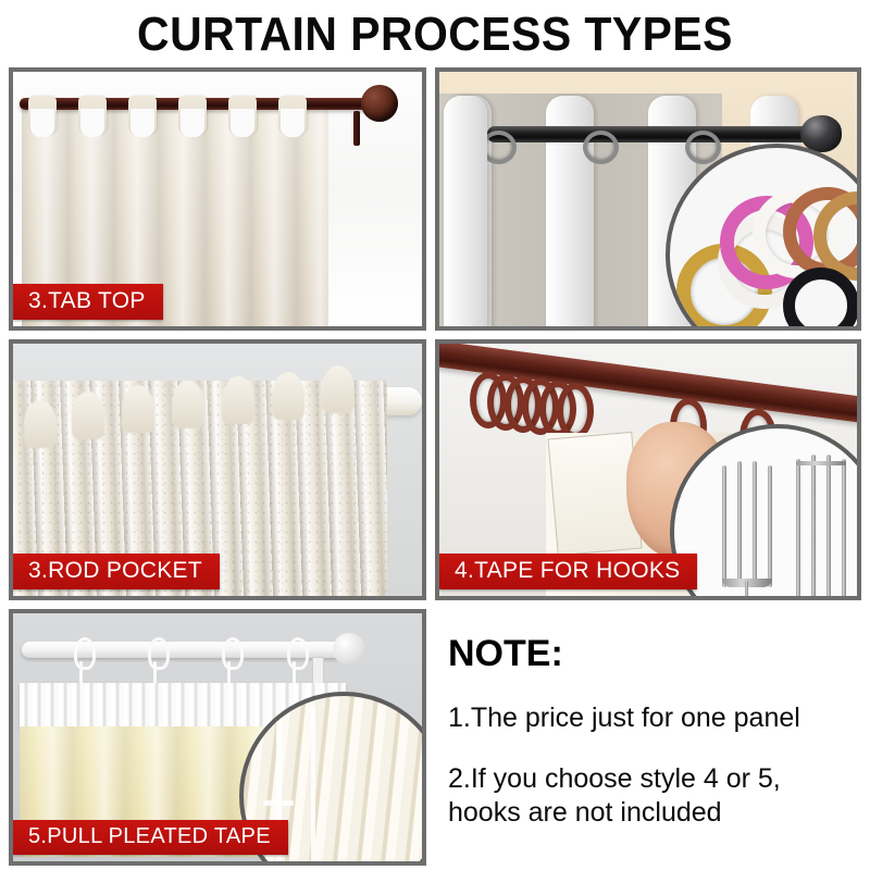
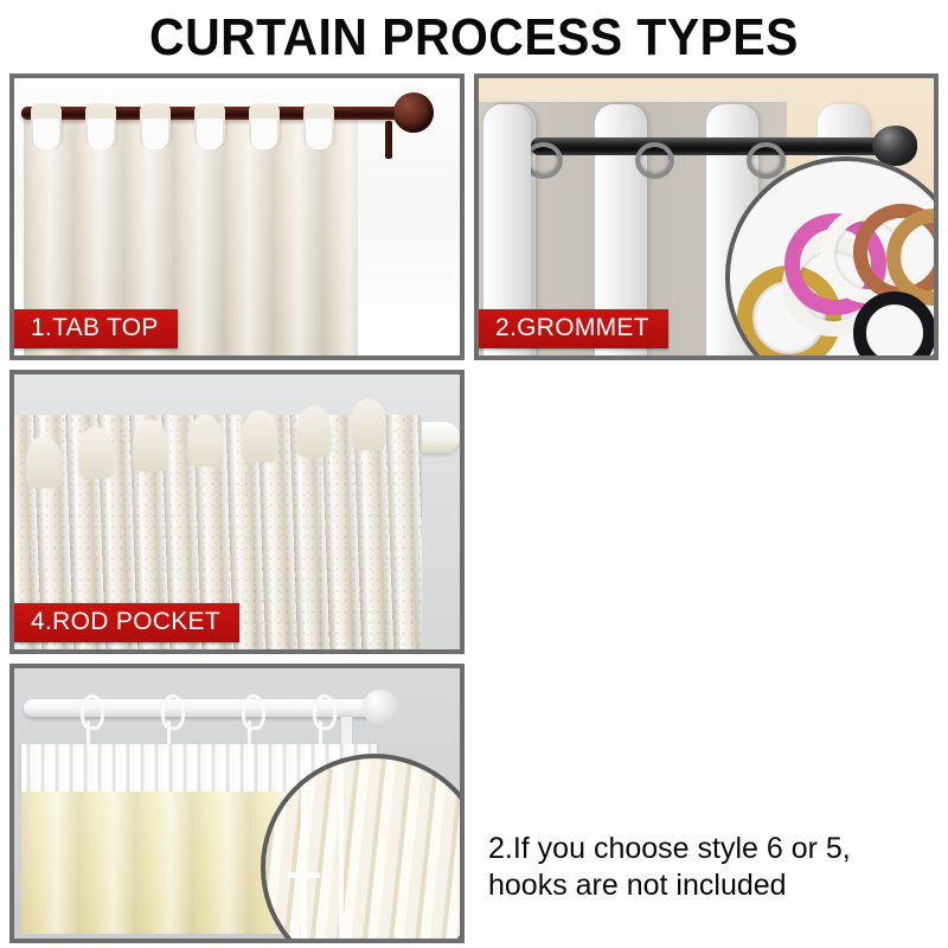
  CURTAIN PROCESS TYPES
- 3.TAB TOP
+ 1.TAB TOP
+ 2.GROMMET
- 3.ROD POCKET
+ 4.ROD POCKET
- 4.TAPE FOR HOOKS
- 5.PULL PLEATED TAPE
- NOTE:
- 1.The price just for one panel
- 2.If you choose style 4 or 5, hooks are not included
+ 2.If you choose style 6 or 5, hooks are not included
